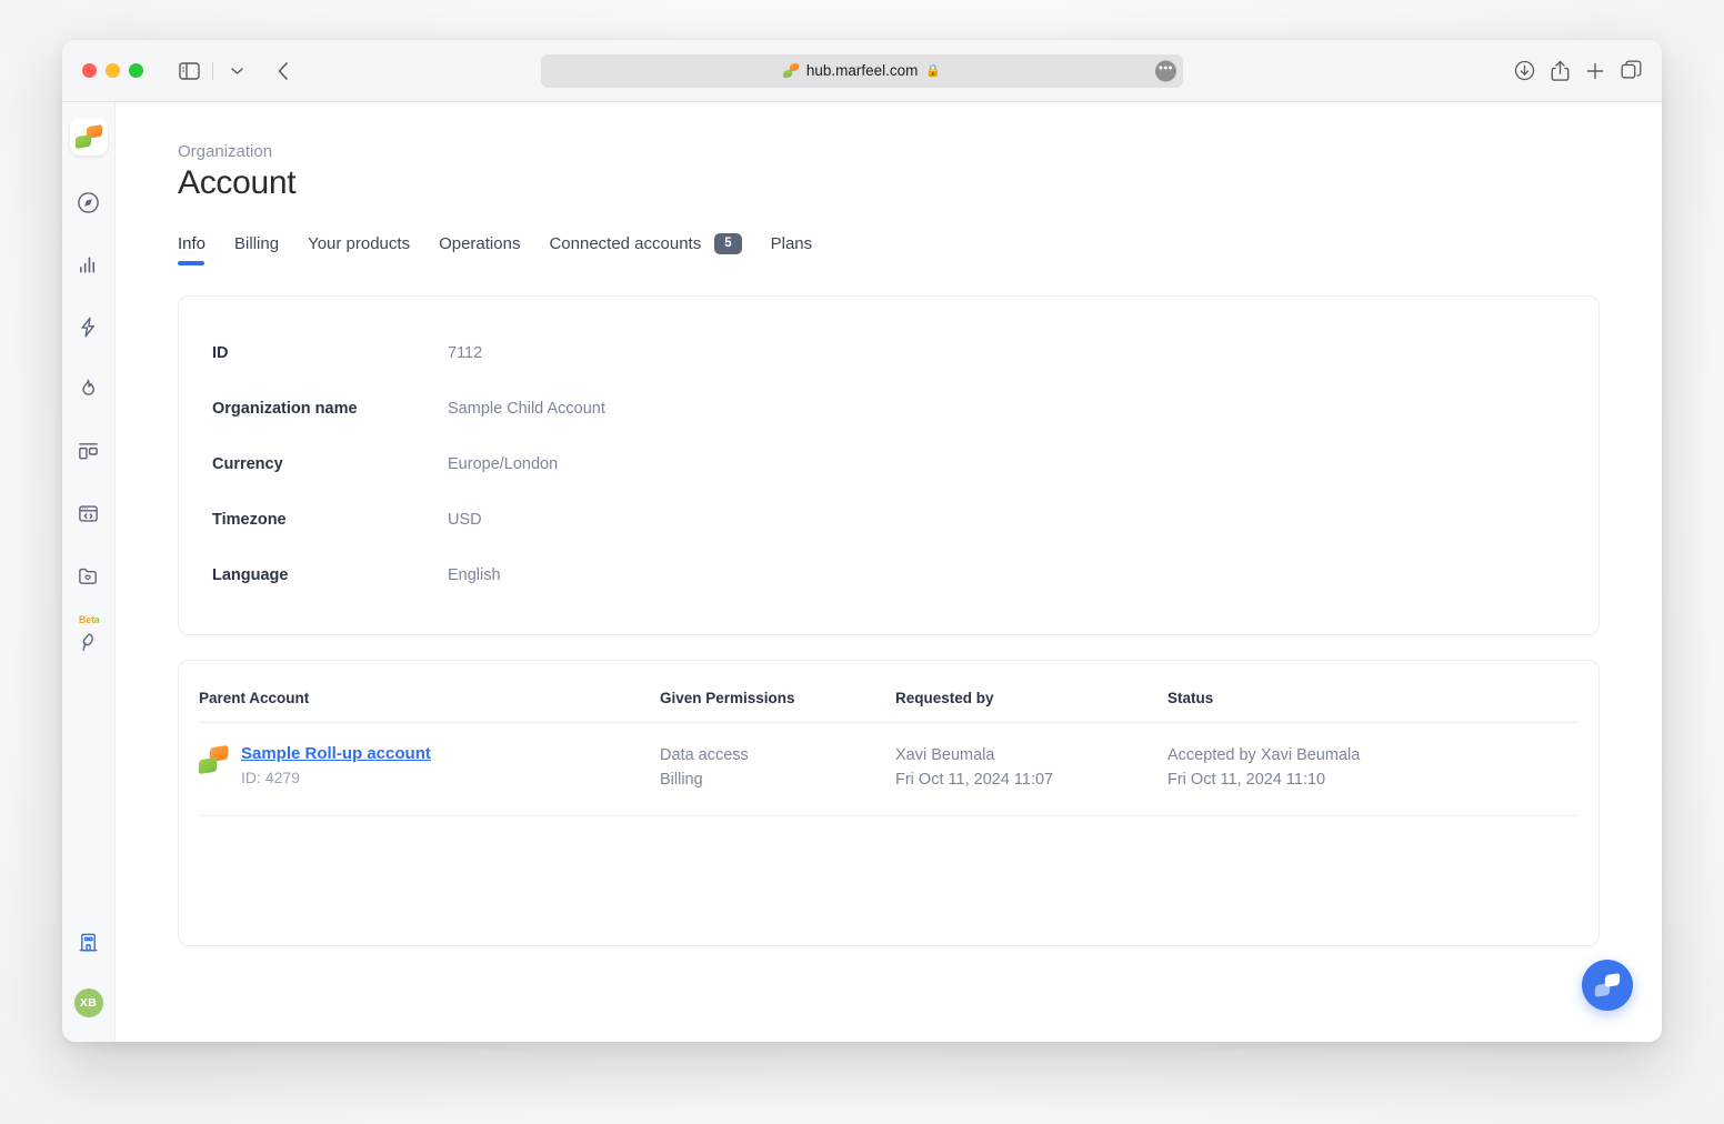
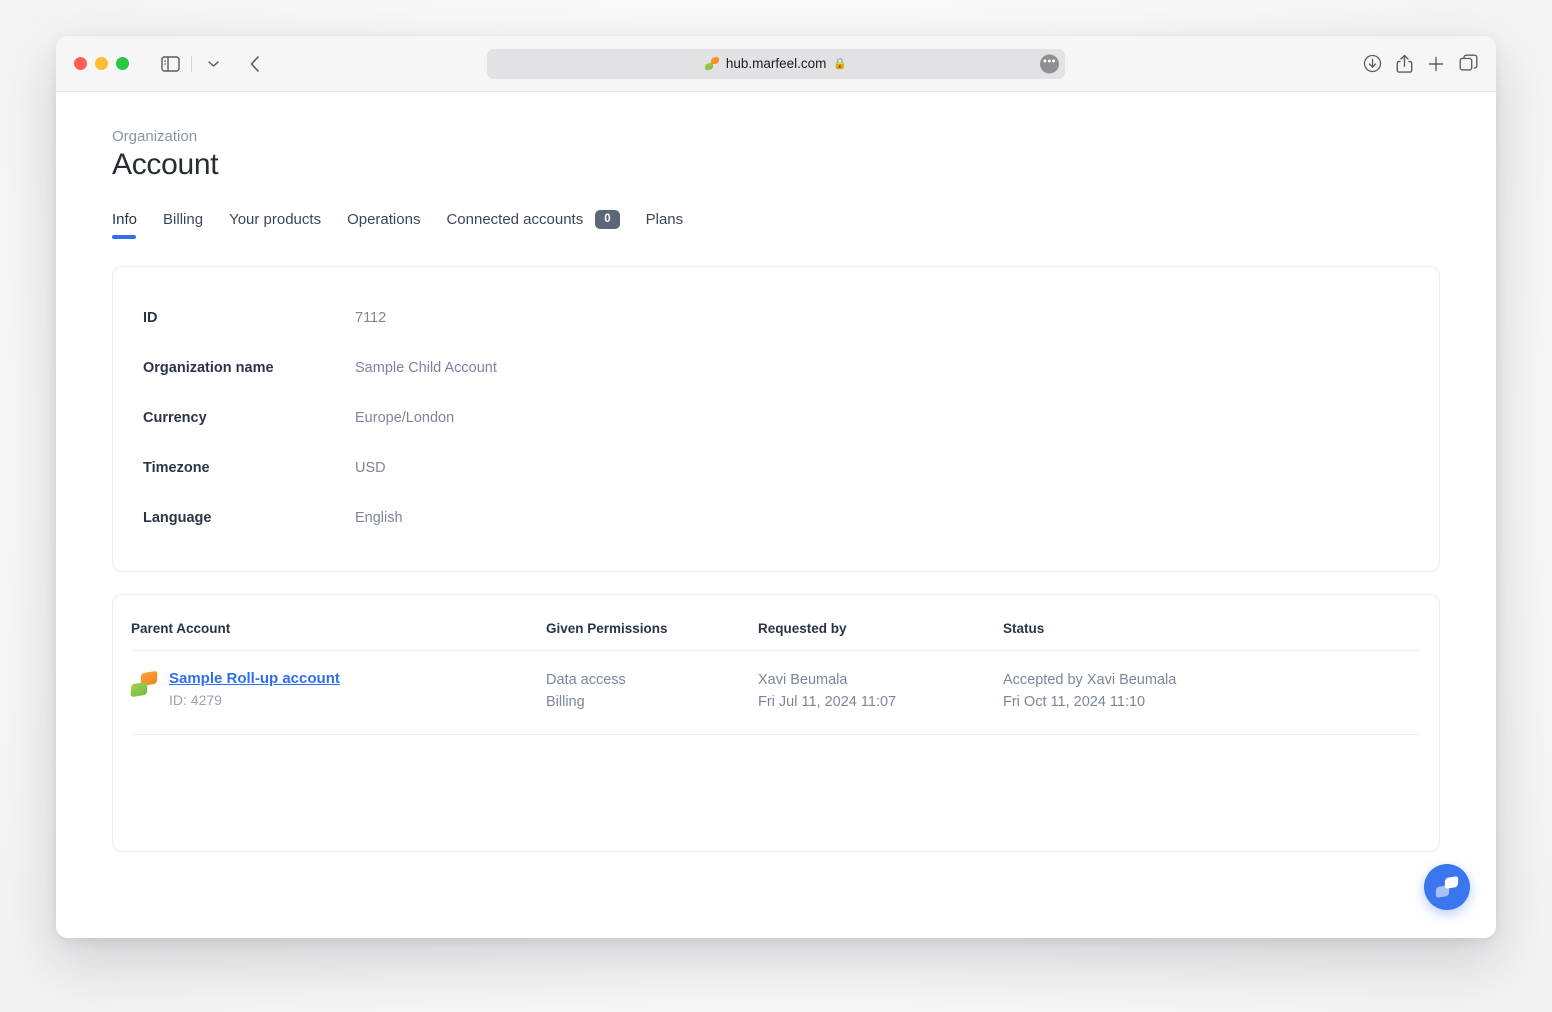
  hub.marfeel.com
  🔒
  •••
- Beta
- XB
  Organization
  Account
  Info
  Billing
  Your products
  Operations
  Connected accounts
- 5
+ 0
  Plans
  ID
  7112
  Organization name
  Sample Child Account
  Currency
  Europe/London
  Timezone
  USD
  Language
  English
  Parent Account	Given Permissions	Requested by	Status
- Sample Roll-up account ID: 4279	Data access Billing	Xavi Beumala Fri Oct 11, 2024 11:07	Accepted by Xavi Beumala Fri Oct 11, 2024 11:10
+ Sample Roll-up account ID: 4279	Data access Billing	Xavi Beumala Fri Jul 11, 2024 11:07	Accepted by Xavi Beumala Fri Oct 11, 2024 11:10
